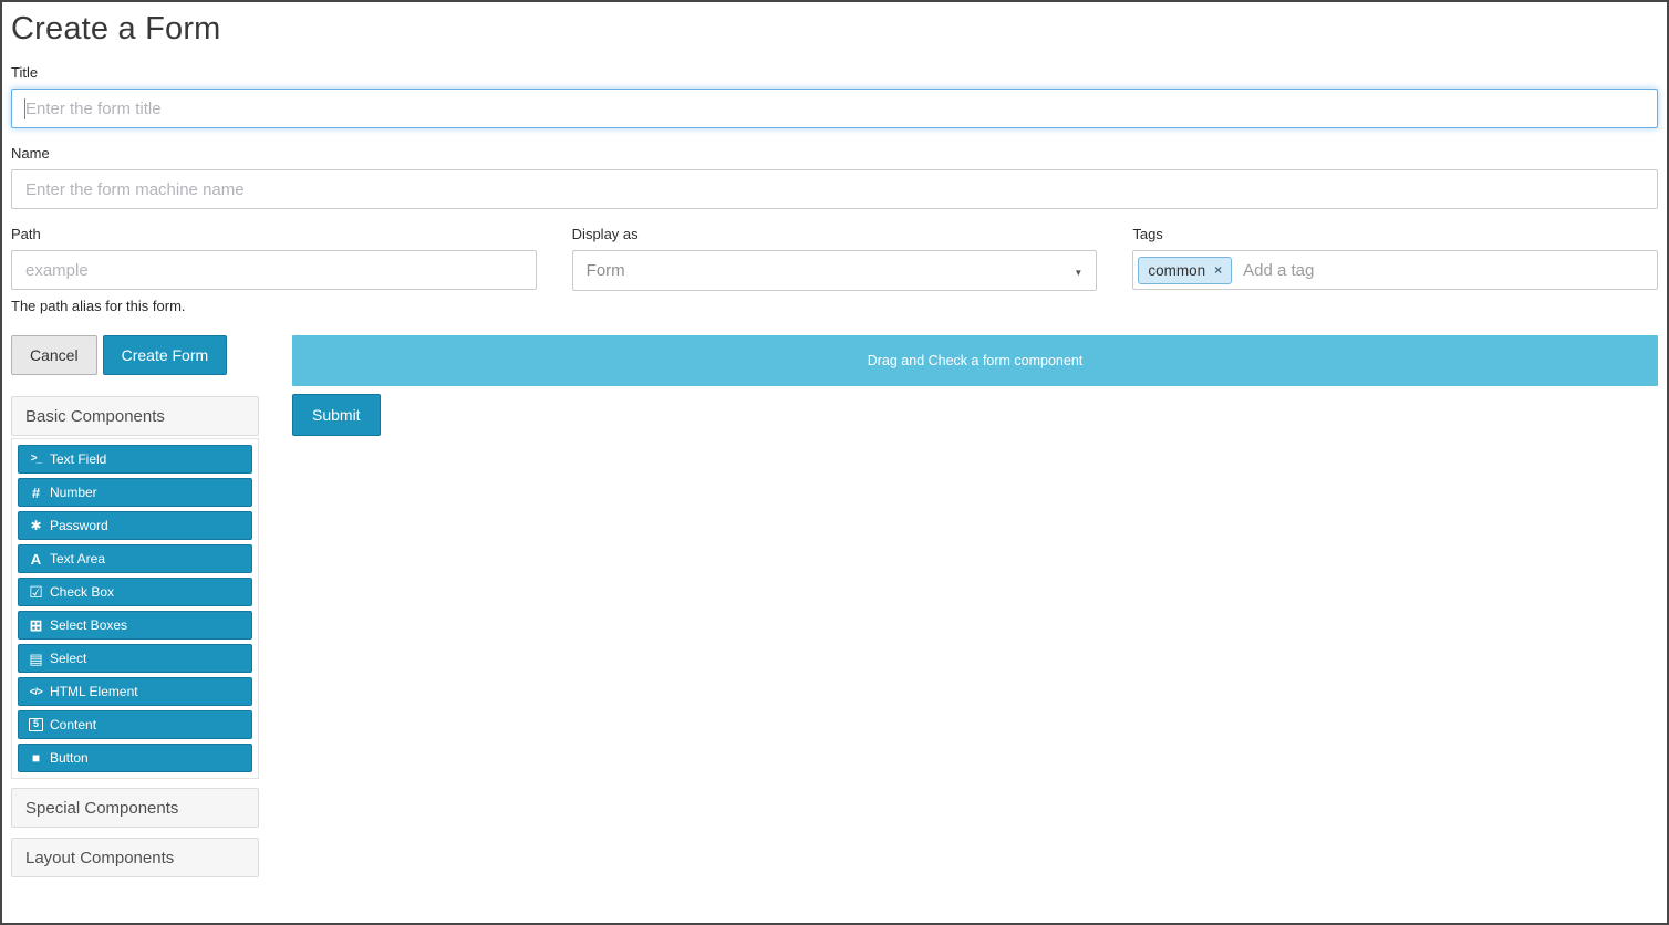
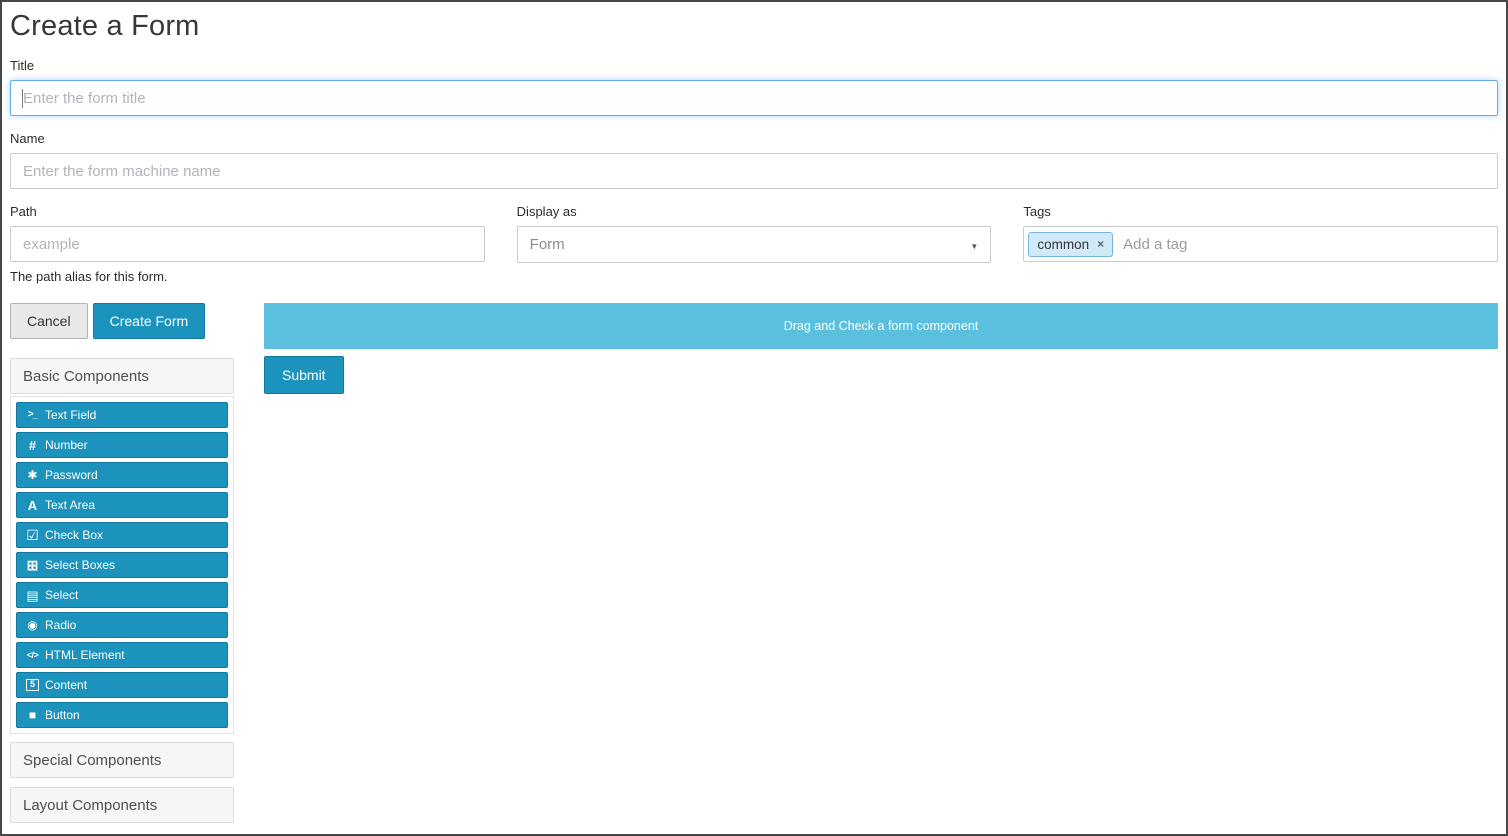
  Create a Form
  Title
  Enter the form title
  Name
  Enter the form machine name
  Path
  example
  The path alias for this form.
  Display as
  Form
  Tags
  common
  ×
  Add a tag
  Cancel
  Create Form
  Basic Components
  Text Field
  Number
  Password
  Text Area
  Check Box
  Select Boxes
  Select
+ Radio
  HTML Element
  Content
  Button
  Special Components
  Layout Components
  Drag and Check a form component
  Submit
